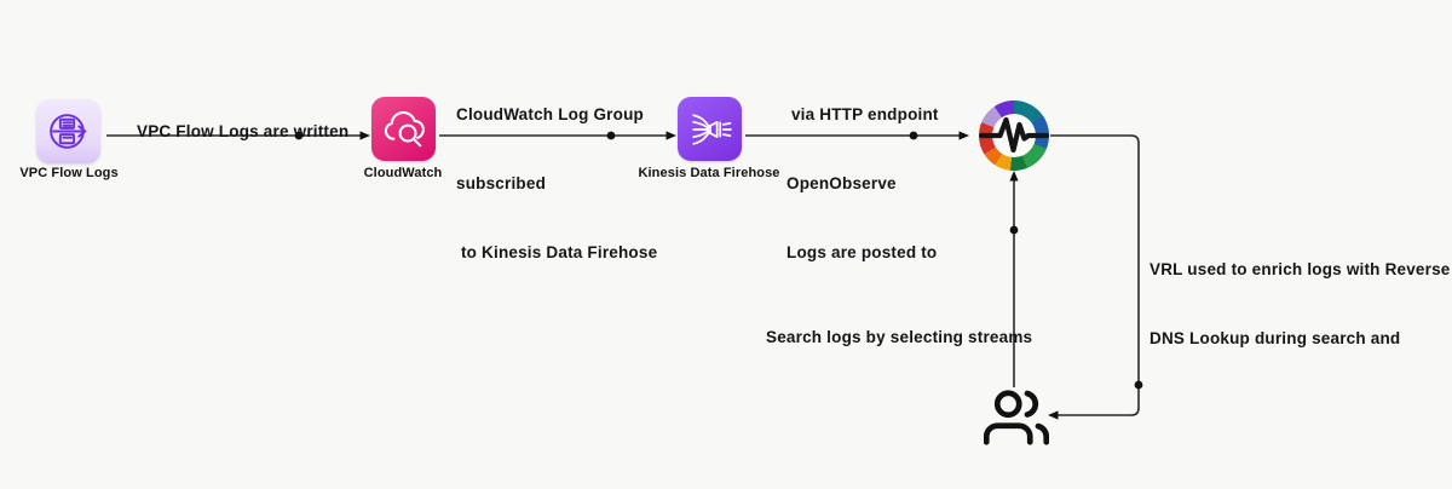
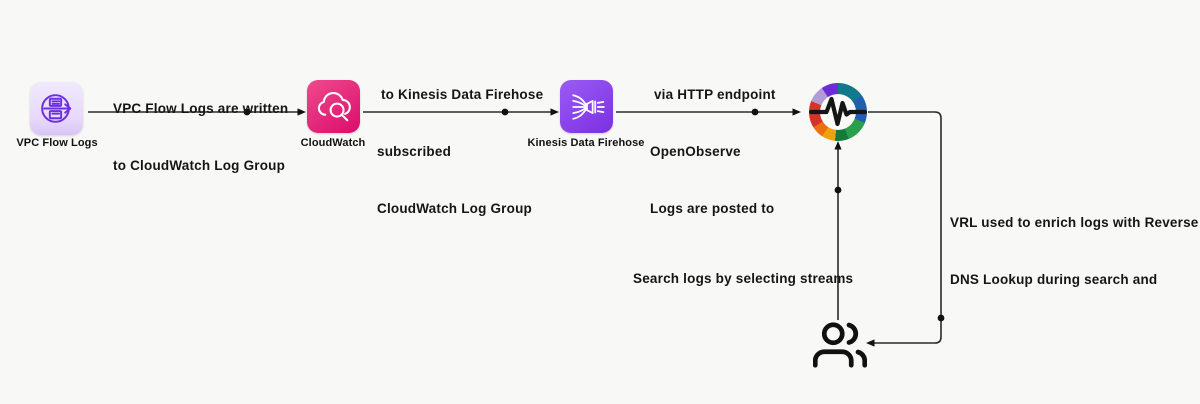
  VPC Flow Logs
  CloudWatch
  Kinesis Data Firehose
  VPC Flow Logs are written
+ to CloudWatch Log Group
- CloudWatch Log Group
+ to Kinesis Data Firehose
  subscribed
- to Kinesis Data Firehose
+ CloudWatch Log Group
  via HTTP endpoint
  OpenObserve
  Logs are posted to
  Search logs by selecting streams
  VRL used to enrich logs with Reverse
  DNS Lookup during search and
